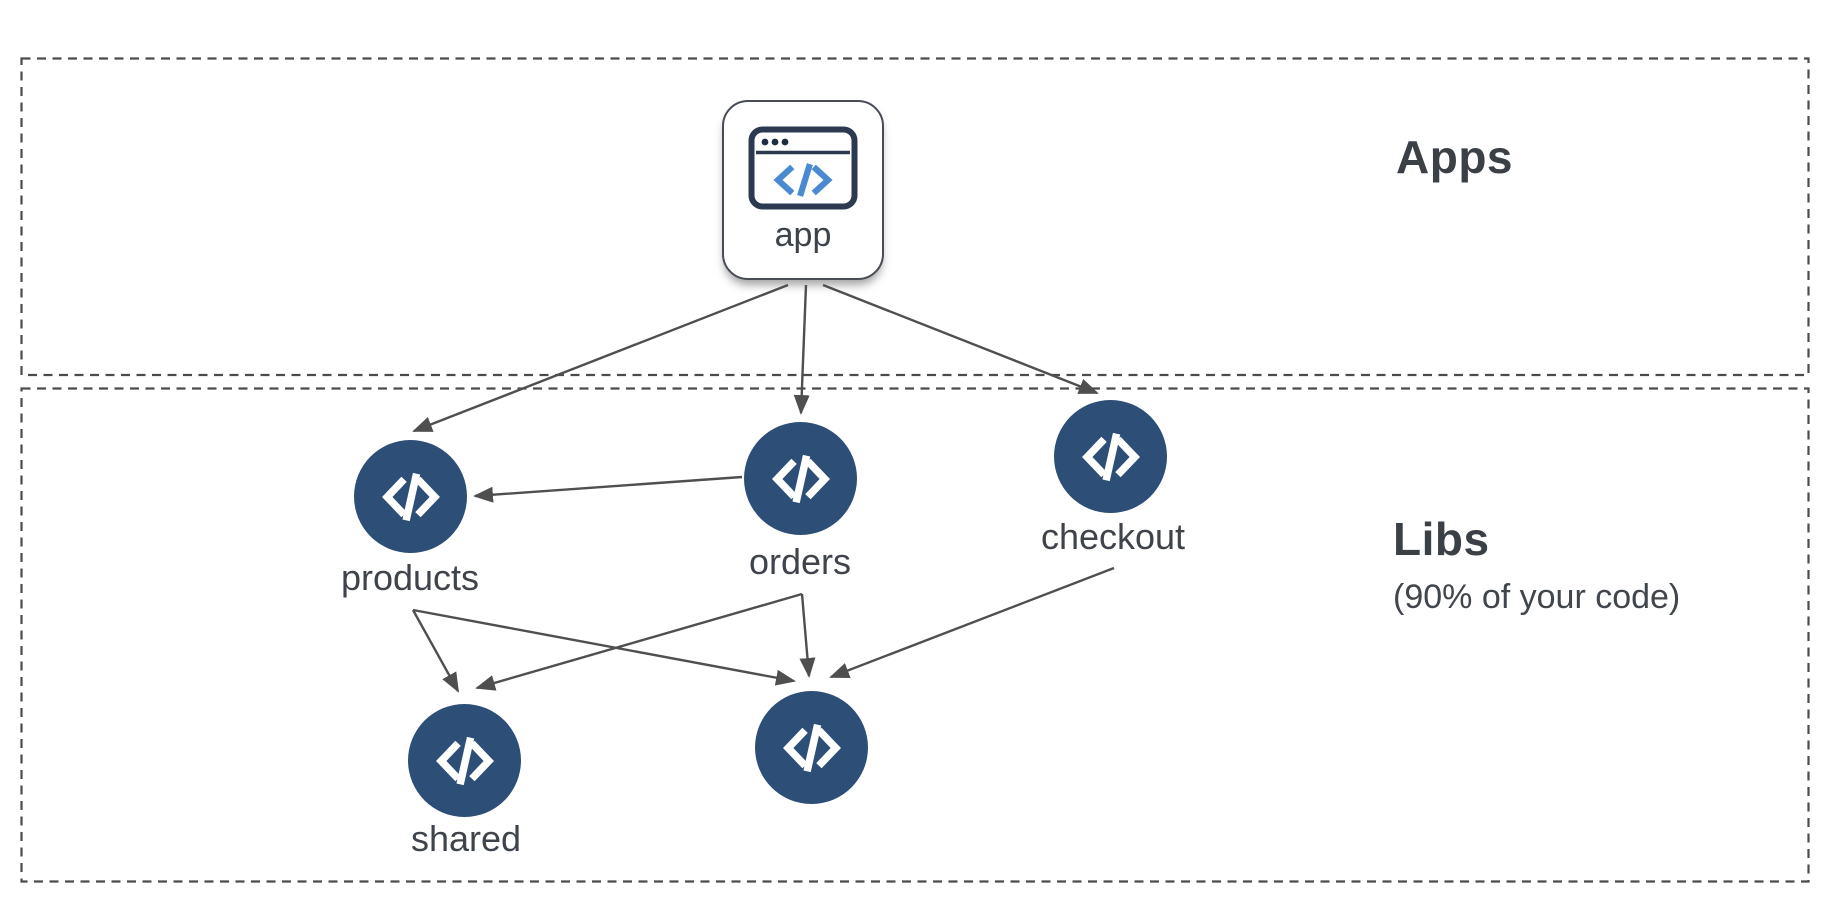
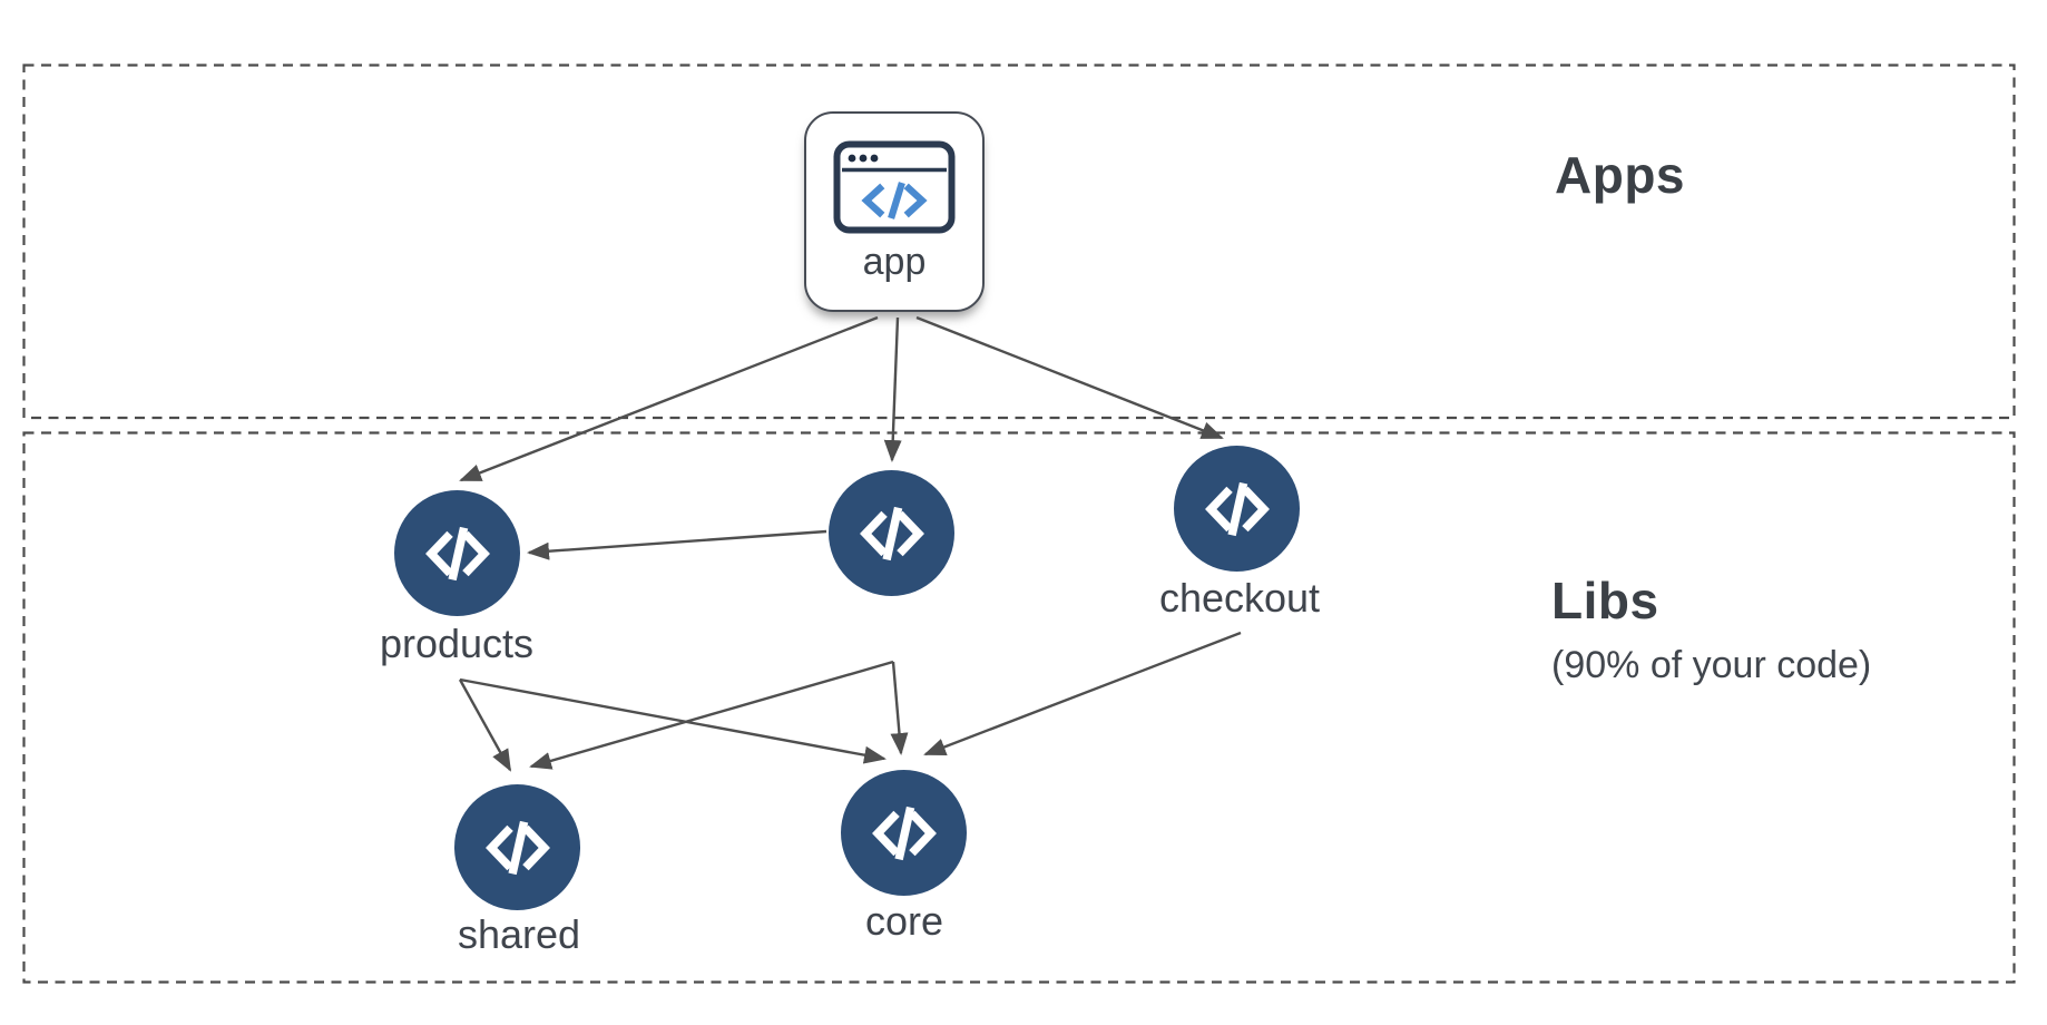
  Apps
  Libs
  (90% of your code)
  app
  products
- orders
  checkout
  shared
+ core
